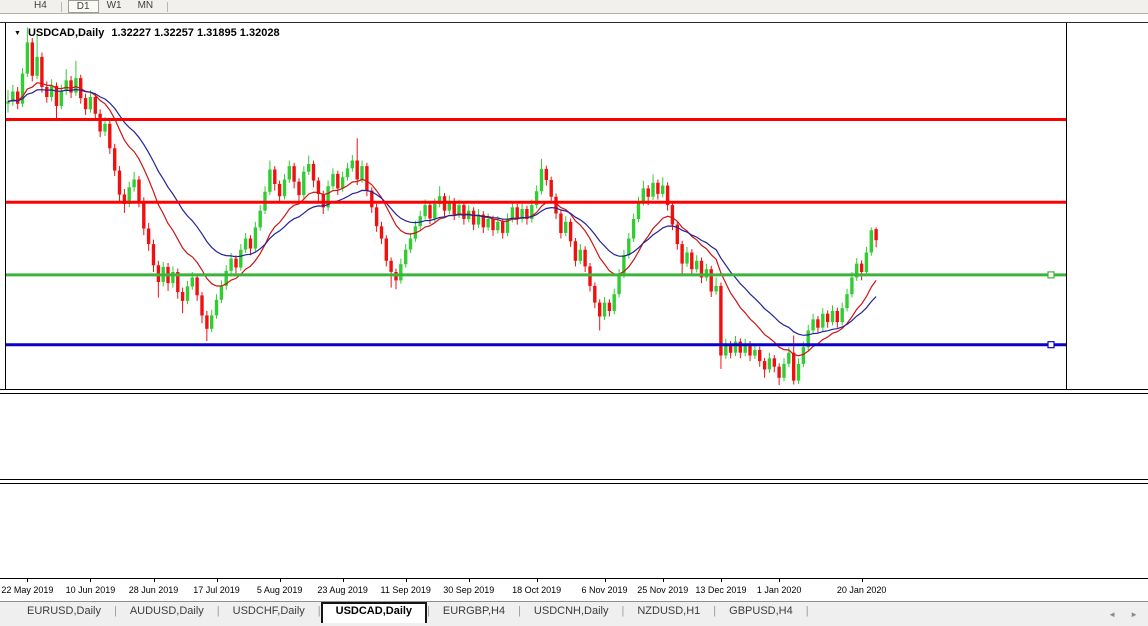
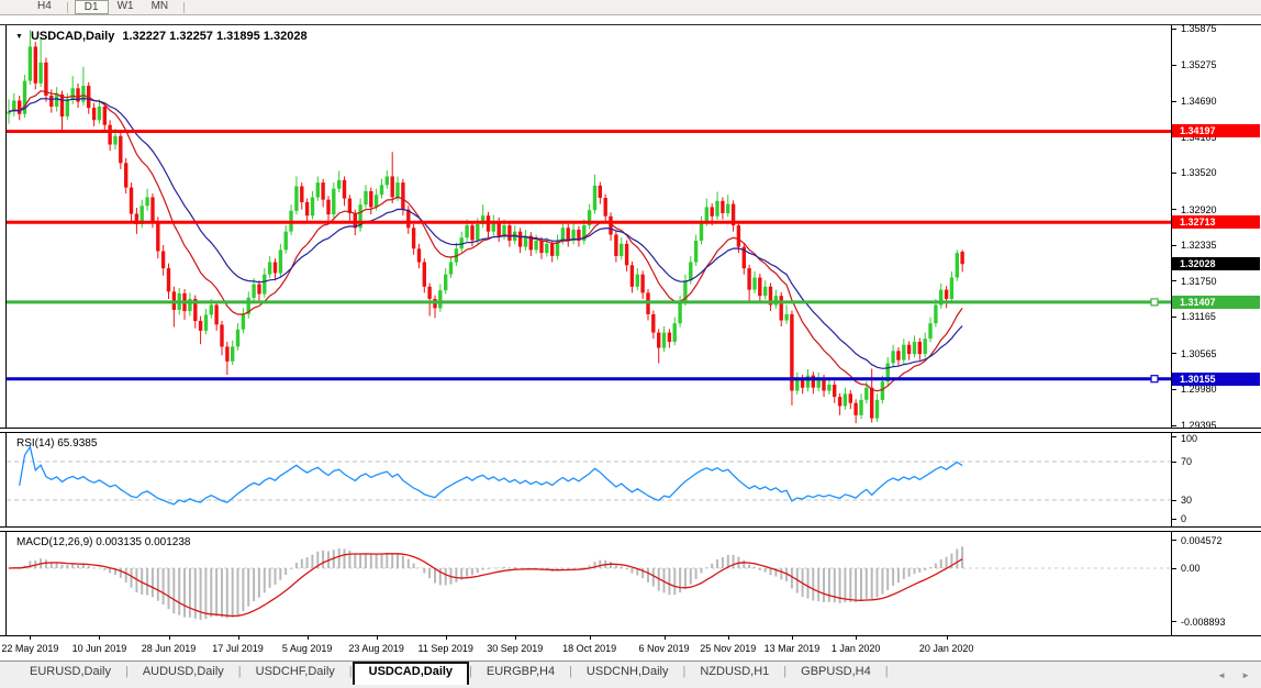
  H4
  D1
  W1
  MN
  USDCAD,Daily
  1.32227 1.32257 1.31895 1.32028
+ 1.35875
+ 1.35275
+ 1.34690
+ 1.33520
+ 1.32920
+ 1.32335
+ 1.31750
+ 1.31165
+ 1.30565
+ 1.29980
+ 1.29395
+ 1.34197
+ 1.32713
+ 1.31407
+ 1.30155
+ 1.32028
+ RSI(14) 65.9385
+ 100
+ 70
+ 30
+ 0
+ MACD(12,26,9) 0.003135 0.001238
+ 0.004572
+ 0.00
+ -0.008893
  22 May 2019
  10 Jun 2019
  28 Jun 2019
  17 Jul 2019
  5 Aug 2019
  23 Aug 2019
  11 Sep 2019
  30 Sep 2019
  18 Oct 2019
  6 Nov 2019
  25 Nov 2019
- 13 Dec 2019
+ 13 Mar 2019
  1 Jan 2020
  20 Jan 2020
  EURUSD,Daily
  |
  AUDUSD,Daily
  |
  USDCHF,Daily
  |
  USDCAD,Daily
  |
  EURGBP,H4
  |
  USDCNH,Daily
  |
  NZDUSD,H1
  |
  GBPUSD,H4
  |
  ◄
  ►
